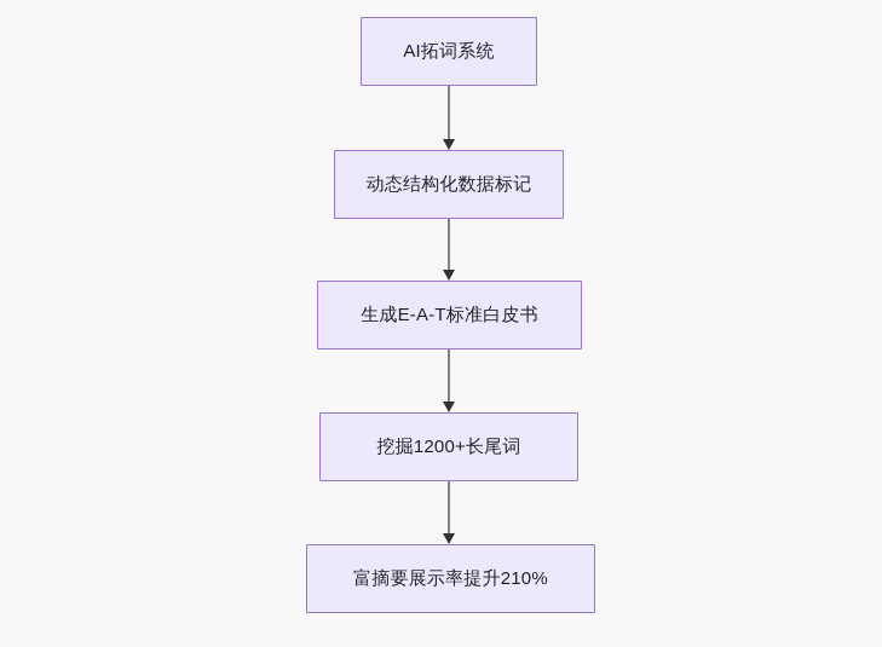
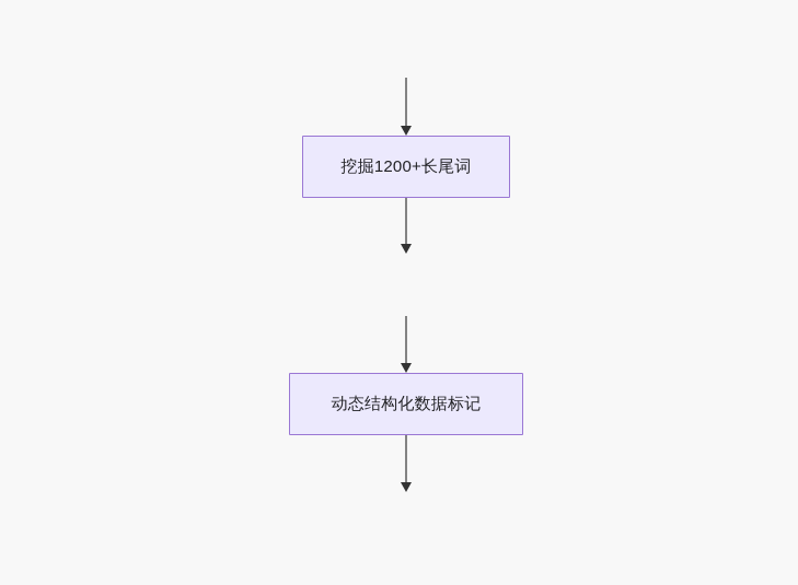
- AI拓词系统
- 动态结构化数据标记
+ 挖掘1200+长尾词
- 生成E-A-T标准白皮书
- 挖掘1200+长尾词
+ 动态结构化数据标记
- 富摘要展示率提升210%
